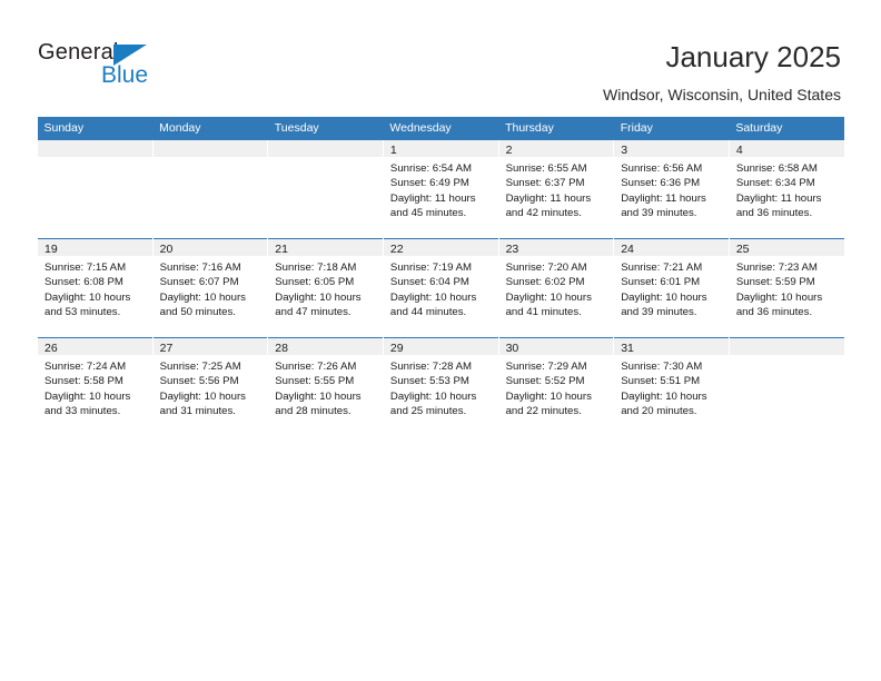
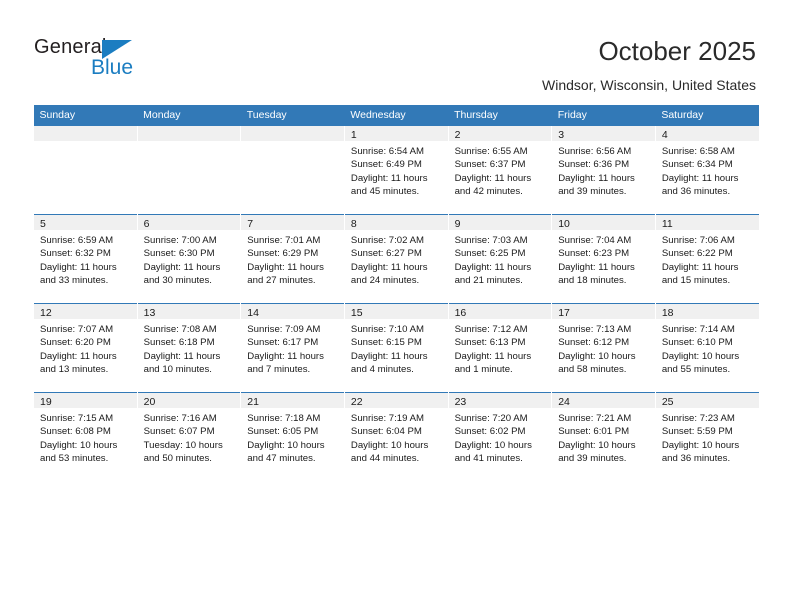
  General
  Blue
- January 2025
+ October 2025
  Windsor, Wisconsin, United States
  Sunday	Monday	Tuesday	Wednesday	Thursday	Friday	Saturday
  			1Sunrise: 6:54 AMSunset: 6:49 PMDaylight: 11 hours and 45 minutes.	2Sunrise: 6:55 AMSunset: 6:37 PMDaylight: 11 hours and 42 minutes.	3Sunrise: 6:56 AMSunset: 6:36 PMDaylight: 11 hours and 39 minutes.	4Sunrise: 6:58 AMSunset: 6:34 PMDaylight: 11 hours and 36 minutes.
+ 5Sunrise: 6:59 AMSunset: 6:32 PMDaylight: 11 hours and 33 minutes.	6Sunrise: 7:00 AMSunset: 6:30 PMDaylight: 11 hours and 30 minutes.	7Sunrise: 7:01 AMSunset: 6:29 PMDaylight: 11 hours and 27 minutes.	8Sunrise: 7:02 AMSunset: 6:27 PMDaylight: 11 hours and 24 minutes.	9Sunrise: 7:03 AMSunset: 6:25 PMDaylight: 11 hours and 21 minutes.	10Sunrise: 7:04 AMSunset: 6:23 PMDaylight: 11 hours and 18 minutes.	11Sunrise: 7:06 AMSunset: 6:22 PMDaylight: 11 hours and 15 minutes.
+ 12Sunrise: 7:07 AMSunset: 6:20 PMDaylight: 11 hours and 13 minutes.	13Sunrise: 7:08 AMSunset: 6:18 PMDaylight: 11 hours and 10 minutes.	14Sunrise: 7:09 AMSunset: 6:17 PMDaylight: 11 hours and 7 minutes.	15Sunrise: 7:10 AMSunset: 6:15 PMDaylight: 11 hours and 4 minutes.	16Sunrise: 7:12 AMSunset: 6:13 PMDaylight: 11 hours and 1 minute.	17Sunrise: 7:13 AMSunset: 6:12 PMDaylight: 10 hours and 58 minutes.	18Sunrise: 7:14 AMSunset: 6:10 PMDaylight: 10 hours and 55 minutes.
- 19Sunrise: 7:15 AMSunset: 6:08 PMDaylight: 10 hours and 53 minutes.	20Sunrise: 7:16 AMSunset: 6:07 PMDaylight: 10 hours and 50 minutes.	21Sunrise: 7:18 AMSunset: 6:05 PMDaylight: 10 hours and 47 minutes.	22Sunrise: 7:19 AMSunset: 6:04 PMDaylight: 10 hours and 44 minutes.	23Sunrise: 7:20 AMSunset: 6:02 PMDaylight: 10 hours and 41 minutes.	24Sunrise: 7:21 AMSunset: 6:01 PMDaylight: 10 hours and 39 minutes.	25Sunrise: 7:23 AMSunset: 5:59 PMDaylight: 10 hours and 36 minutes.
+ 19Sunrise: 7:15 AMSunset: 6:08 PMDaylight: 10 hours and 53 minutes.	20Sunrise: 7:16 AMSunset: 6:07 PMTuesday: 10 hours and 50 minutes.	21Sunrise: 7:18 AMSunset: 6:05 PMDaylight: 10 hours and 47 minutes.	22Sunrise: 7:19 AMSunset: 6:04 PMDaylight: 10 hours and 44 minutes.	23Sunrise: 7:20 AMSunset: 6:02 PMDaylight: 10 hours and 41 minutes.	24Sunrise: 7:21 AMSunset: 6:01 PMDaylight: 10 hours and 39 minutes.	25Sunrise: 7:23 AMSunset: 5:59 PMDaylight: 10 hours and 36 minutes.
- 26Sunrise: 7:24 AMSunset: 5:58 PMDaylight: 10 hours and 33 minutes.	27Sunrise: 7:25 AMSunset: 5:56 PMDaylight: 10 hours and 31 minutes.	28Sunrise: 7:26 AMSunset: 5:55 PMDaylight: 10 hours and 28 minutes.	29Sunrise: 7:28 AMSunset: 5:53 PMDaylight: 10 hours and 25 minutes.	30Sunrise: 7:29 AMSunset: 5:52 PMDaylight: 10 hours and 22 minutes.	31Sunrise: 7:30 AMSunset: 5:51 PMDaylight: 10 hours and 20 minutes.
